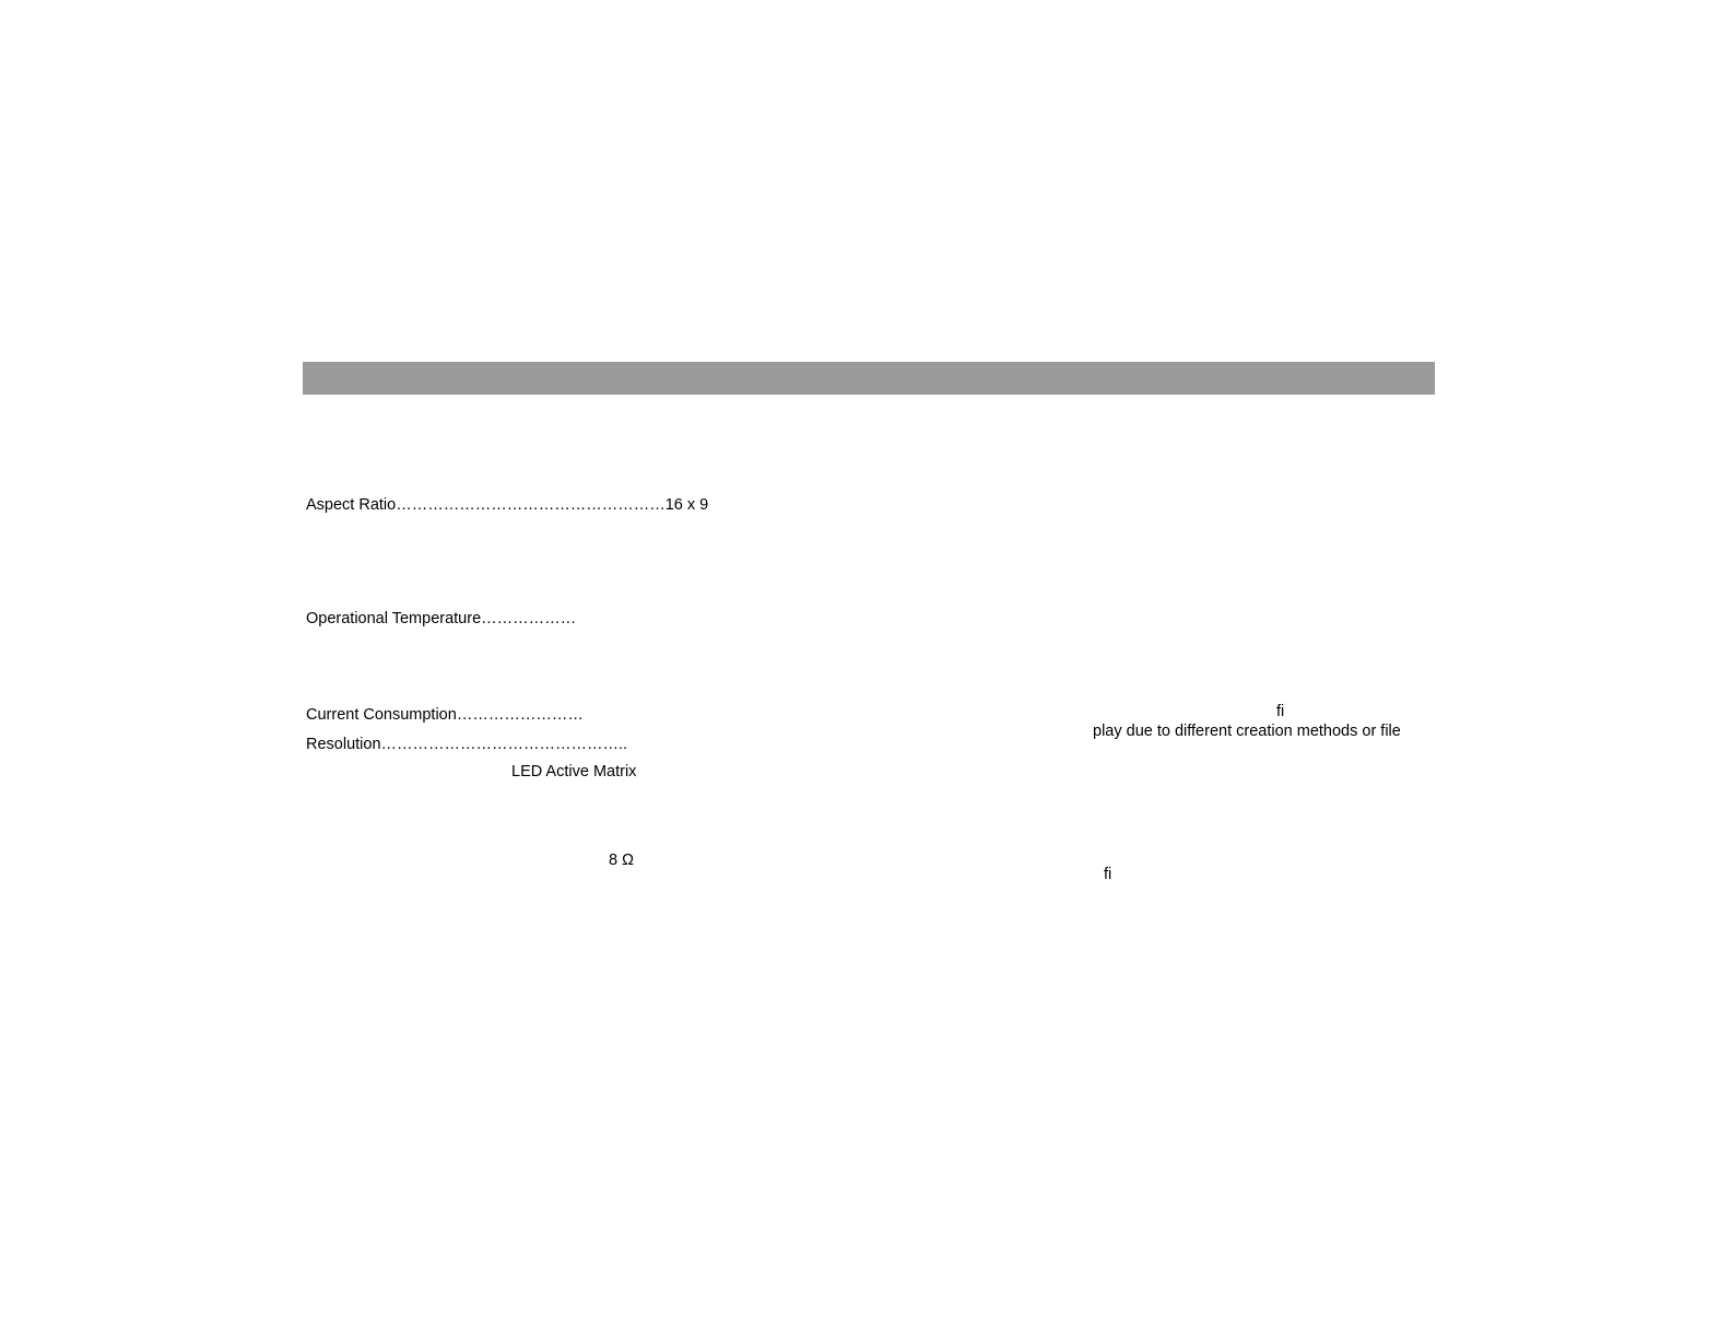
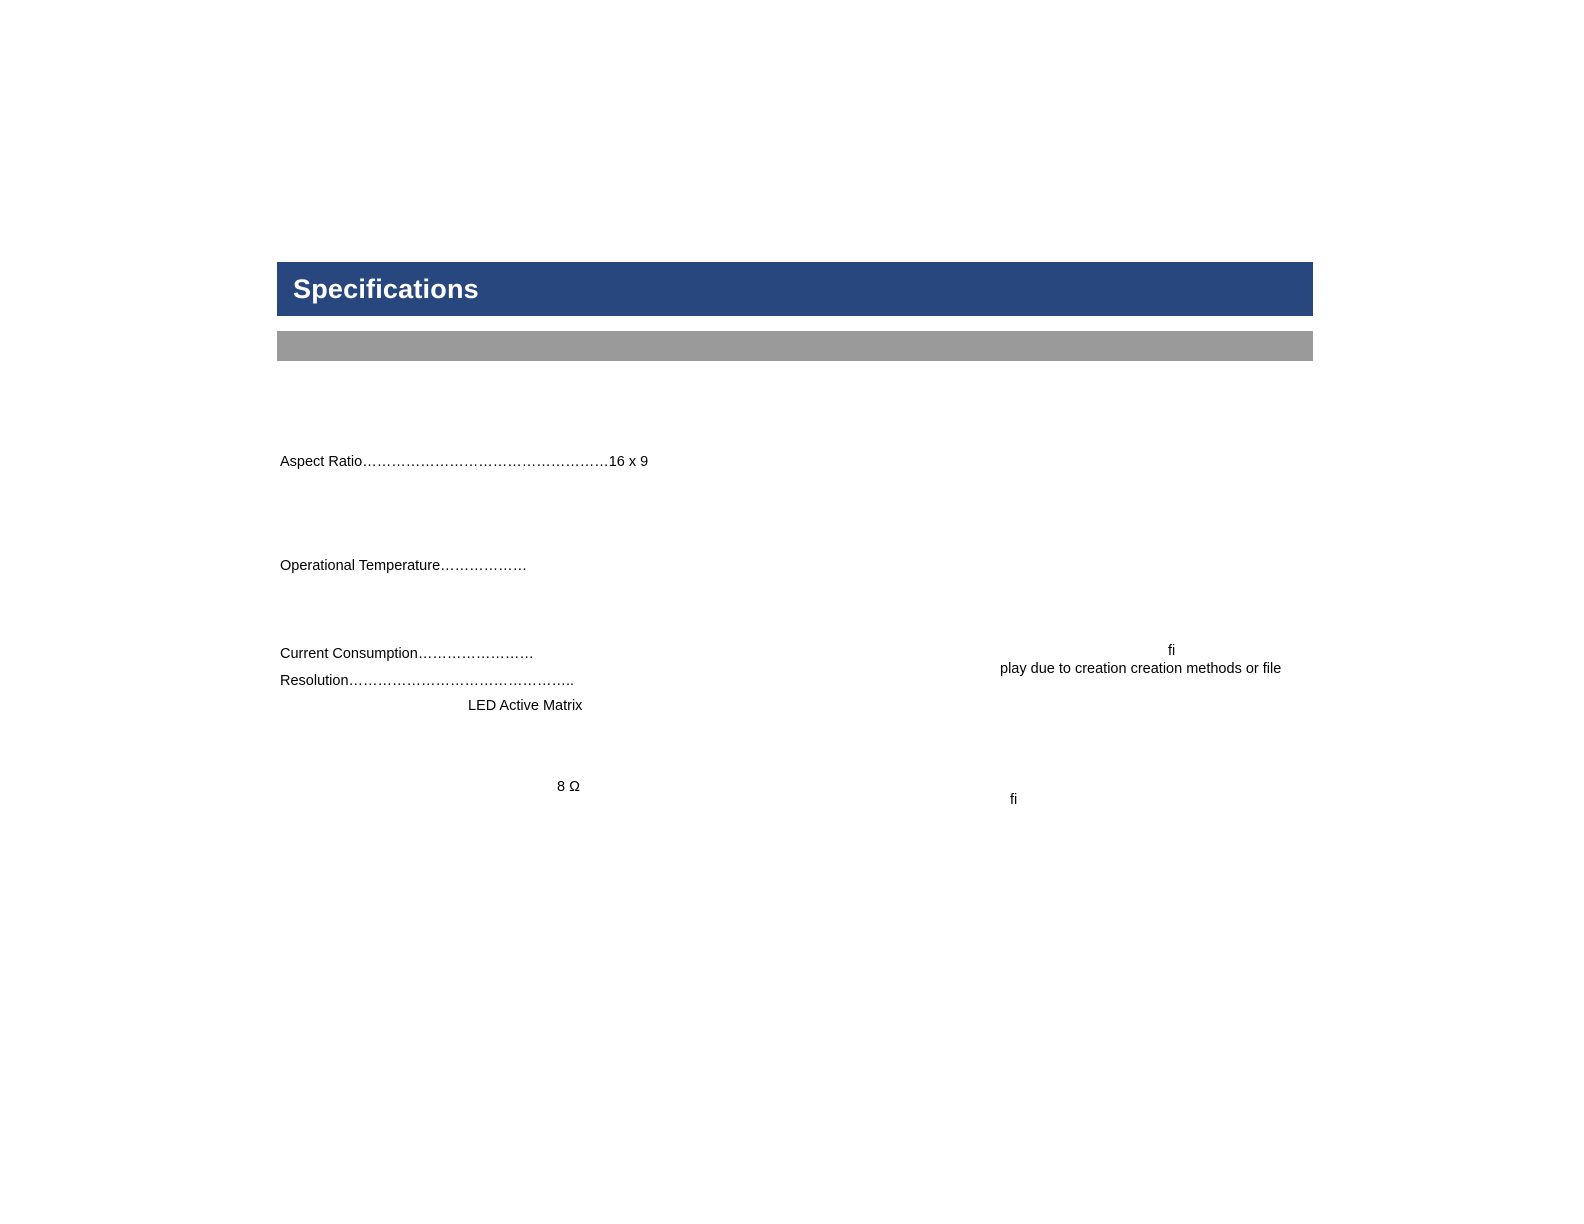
+ Specifications
  Aspect Ratio……………………………………………16 x 9
  Operational Temperature………………
  Current Consumption……………………
  Resolution………………………………………..
  LED Active Matrix
  8 Ω
  fi
- play due to different creation methods or file
+ play due to creation creation methods or file
  fi
